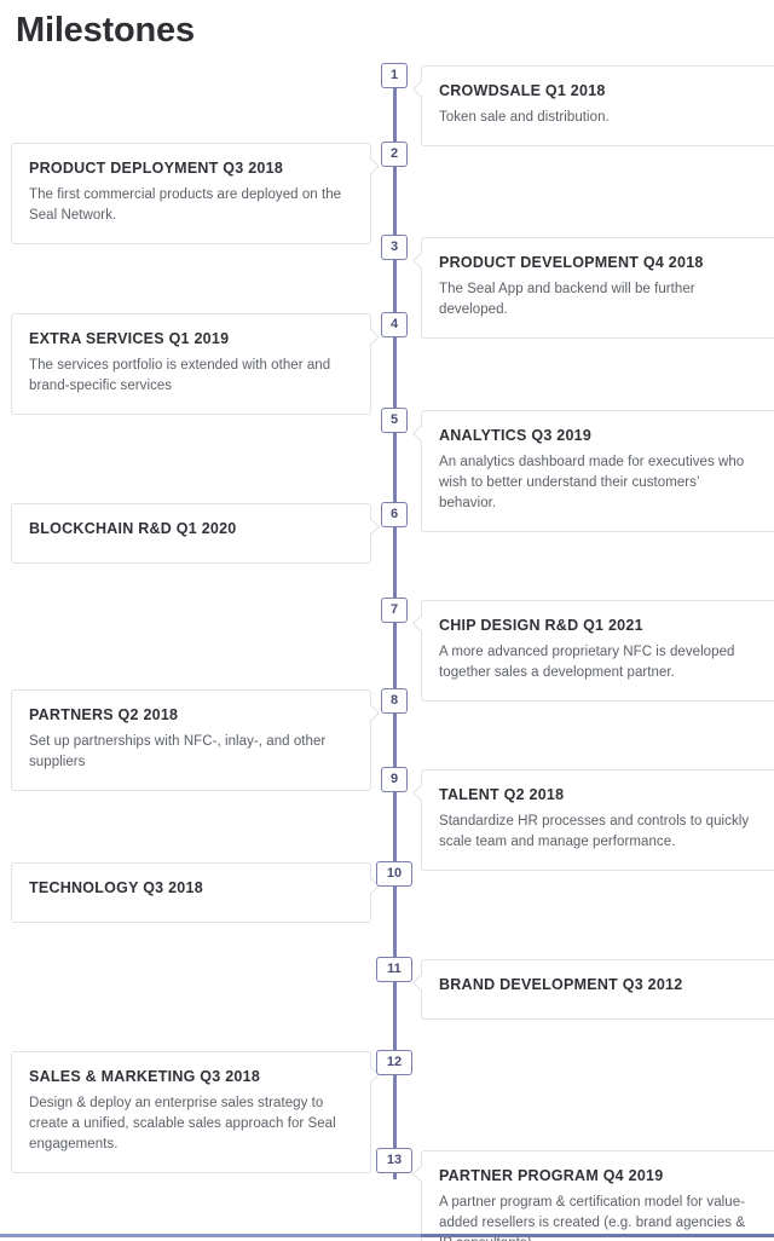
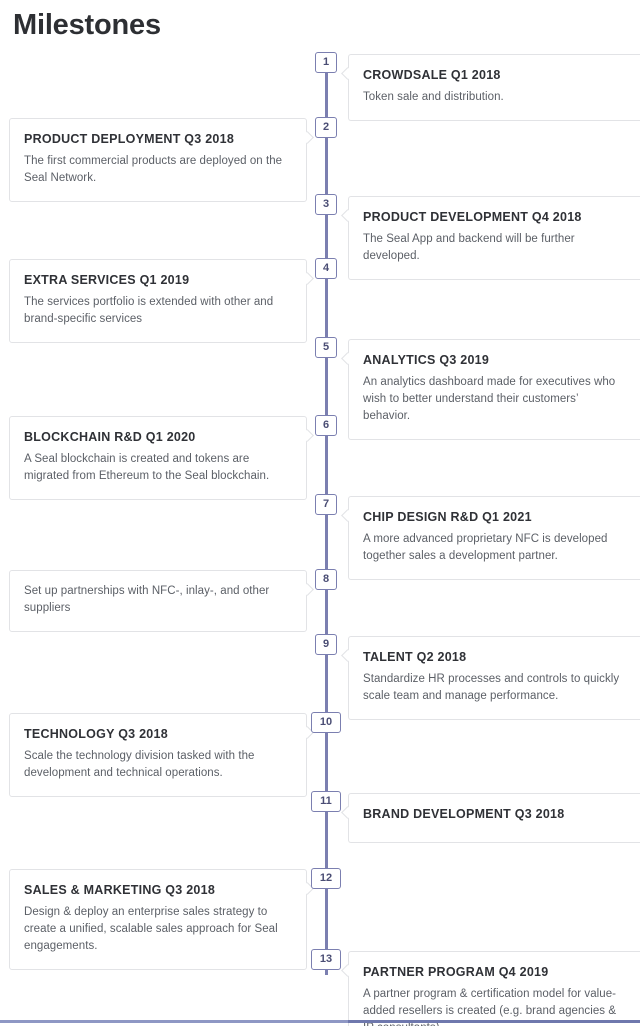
  Milestones
  CROWDSALE Q1 2018
  Token sale and distribution.
  1
  PRODUCT DEPLOYMENT Q3 2018
  The first commercial products are deployed on the Seal Network.
  2
  PRODUCT DEVELOPMENT Q4 2018
  The Seal App and backend will be further developed.
  3
  EXTRA SERVICES Q1 2019
  The services portfolio is extended with other and brand-specific services
  4
  ANALYTICS Q3 2019
  An analytics dashboard made for executives who wish to better understand their customers’ behavior.
  5
  BLOCKCHAIN R&D Q1 2020
+ A Seal blockchain is created and tokens are migrated from Ethereum to the Seal blockchain.
  6
  CHIP DESIGN R&D Q1 2021
  A more advanced proprietary NFC is developed together sales a development partner.
  7
- PARTNERS Q2 2018
  Set up partnerships with NFC-, inlay-, and other suppliers
  8
  TALENT Q2 2018
  Standardize HR processes and controls to quickly scale team and manage performance.
  9
  TECHNOLOGY Q3 2018
+ Scale the technology division tasked with the development and technical operations.
  10
- BRAND DEVELOPMENT Q3 2012
+ BRAND DEVELOPMENT Q3 2018
  11
  SALES & MARKETING Q3 2018
  Design & deploy an enterprise sales strategy to create a unified, scalable sales approach for Seal engagements.
  12
  PARTNER PROGRAM Q4 2019
  A partner program & certification model for value-added resellers is created (e.g. brand agencies &
  13
